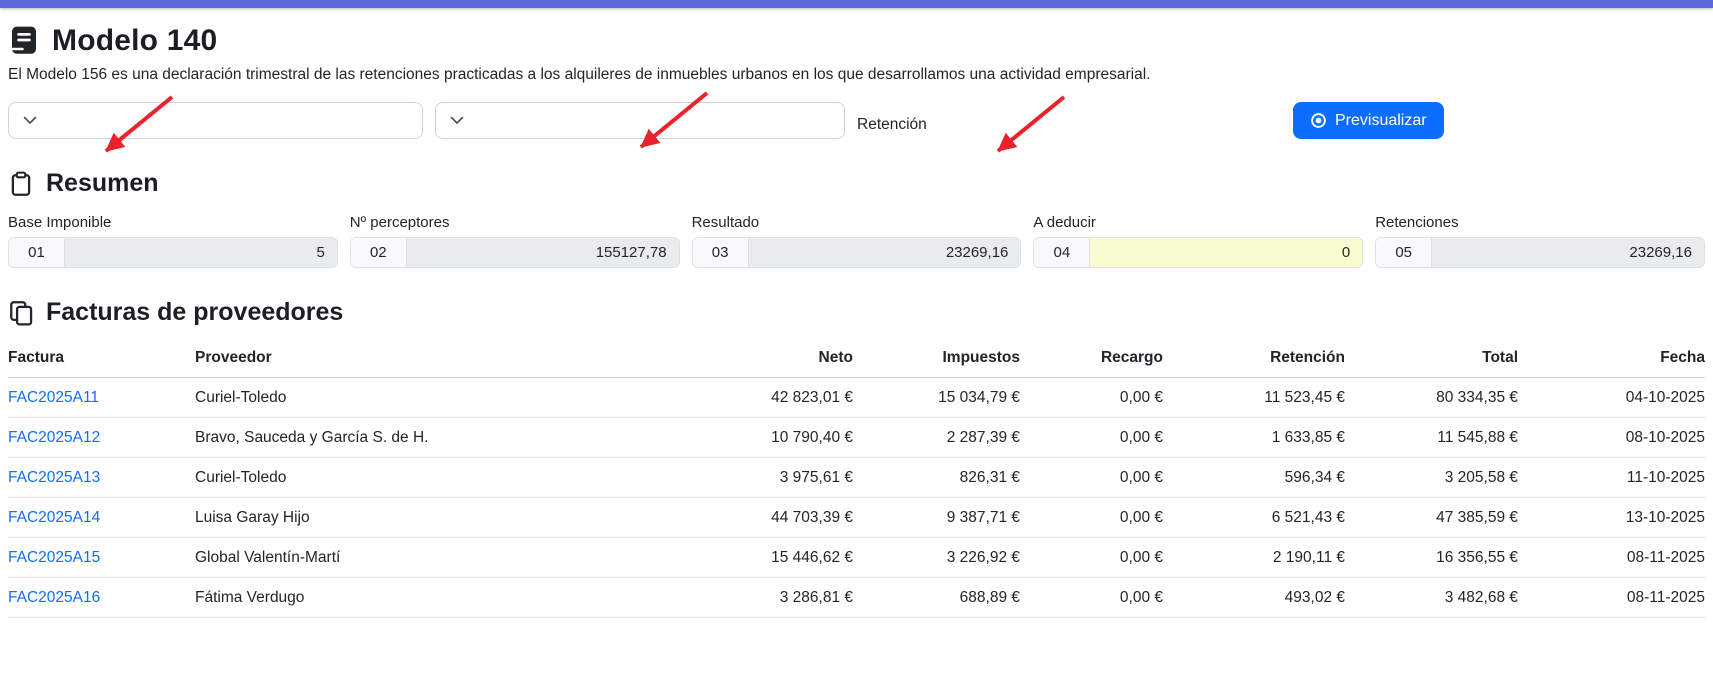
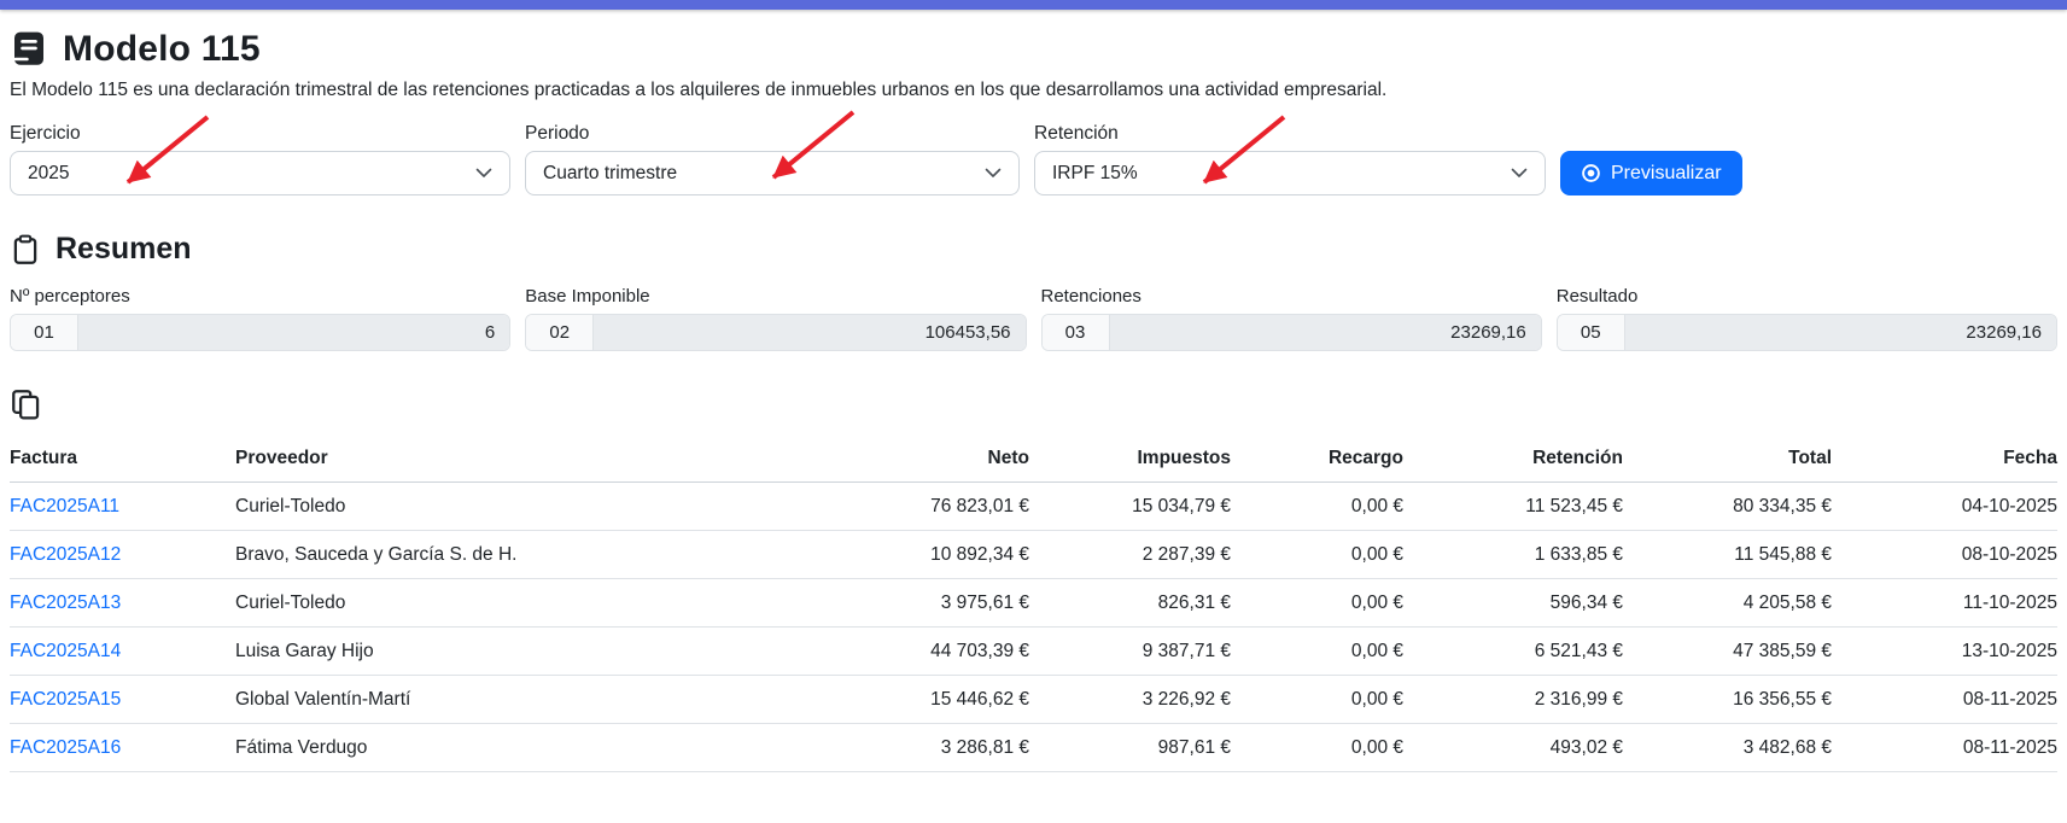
- Modelo 140
+ Modelo 115
- El Modelo 156 es una declaración trimestral de las retenciones practicadas a los alquileres de inmuebles urbanos en los que desarrollamos una actividad empresarial.
+ El Modelo 115 es una declaración trimestral de las retenciones practicadas a los alquileres de inmuebles urbanos en los que desarrollamos una actividad empresarial.
+ Ejercicio
+ 2025
+ Periodo
+ Cuarto trimestre
  Retención
+ IRPF 15%
  Previsualizar
  Resumen
- Base Imponible
+ Nº perceptores
  01
- 5
+ 6
- Nº perceptores
+ Base Imponible
  02
- 155127,78
+ 106453,56
- Resultado
+ Retenciones
  03
  23269,16
- A deducir
- 04
- 0
- Retenciones
+ Resultado
  05
  23269,16
- Facturas de proveedores
  Factura	Proveedor	Neto	Impuestos	Recargo	Retención	Total	Fecha
- FAC2025A11	Curiel-Toledo	42 823,01 €	15 034,79 €	0,00 €	11 523,45 €	80 334,35 €	04-10-2025
+ FAC2025A11	Curiel-Toledo	76 823,01 €	15 034,79 €	0,00 €	11 523,45 €	80 334,35 €	04-10-2025
- FAC2025A12	Bravo, Sauceda y García S. de H.	10 790,40 €	2 287,39 €	0,00 €	1 633,85 €	11 545,88 €	08-10-2025
+ FAC2025A12	Bravo, Sauceda y García S. de H.	10 892,34 €	2 287,39 €	0,00 €	1 633,85 €	11 545,88 €	08-10-2025
- FAC2025A13	Curiel-Toledo	3 975,61 €	826,31 €	0,00 €	596,34 €	3 205,58 €	11-10-2025
+ FAC2025A13	Curiel-Toledo	3 975,61 €	826,31 €	0,00 €	596,34 €	4 205,58 €	11-10-2025
  FAC2025A14	Luisa Garay Hijo	44 703,39 €	9 387,71 €	0,00 €	6 521,43 €	47 385,59 €	13-10-2025
- FAC2025A15	Global Valentín-Martí	15 446,62 €	3 226,92 €	0,00 €	2 190,11 €	16 356,55 €	08-11-2025
+ FAC2025A15	Global Valentín-Martí	15 446,62 €	3 226,92 €	0,00 €	2 316,99 €	16 356,55 €	08-11-2025
- FAC2025A16	Fátima Verdugo	3 286,81 €	688,89 €	0,00 €	493,02 €	3 482,68 €	08-11-2025
+ FAC2025A16	Fátima Verdugo	3 286,81 €	987,61 €	0,00 €	493,02 €	3 482,68 €	08-11-2025
